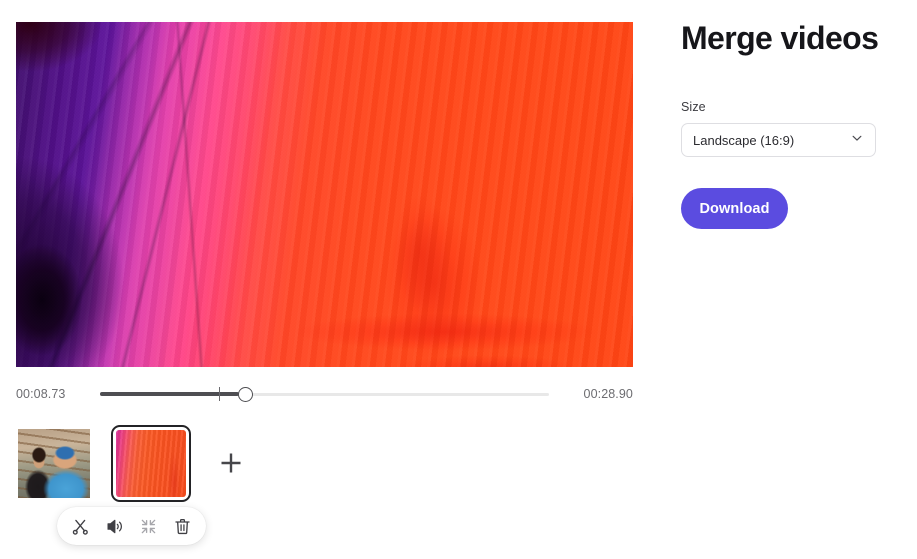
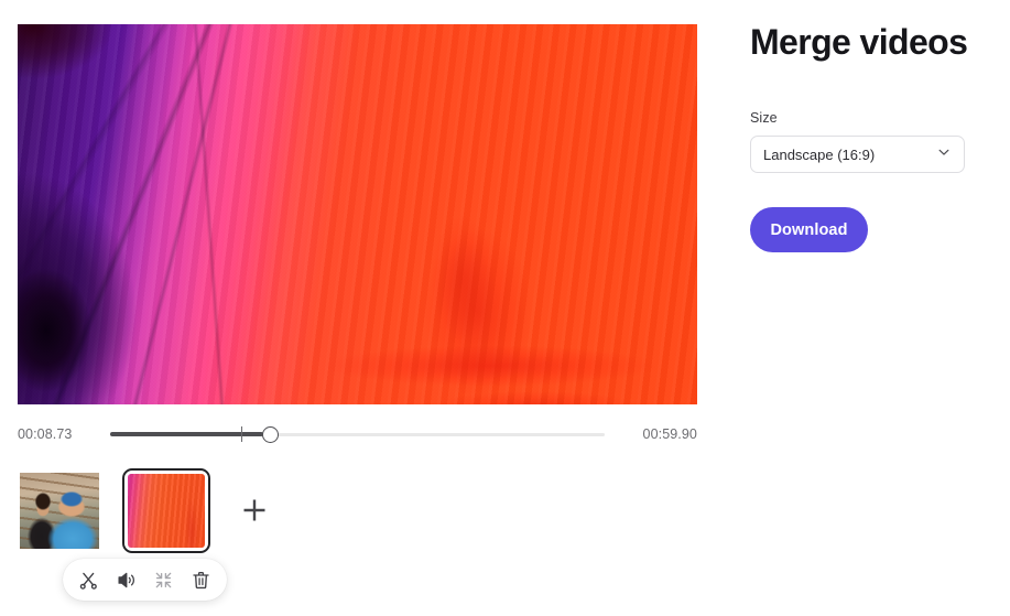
  00:08.73
- 00:28.90
+ 00:59.90
  Merge videos
  Size
  Landscape (16:9)
  Download
